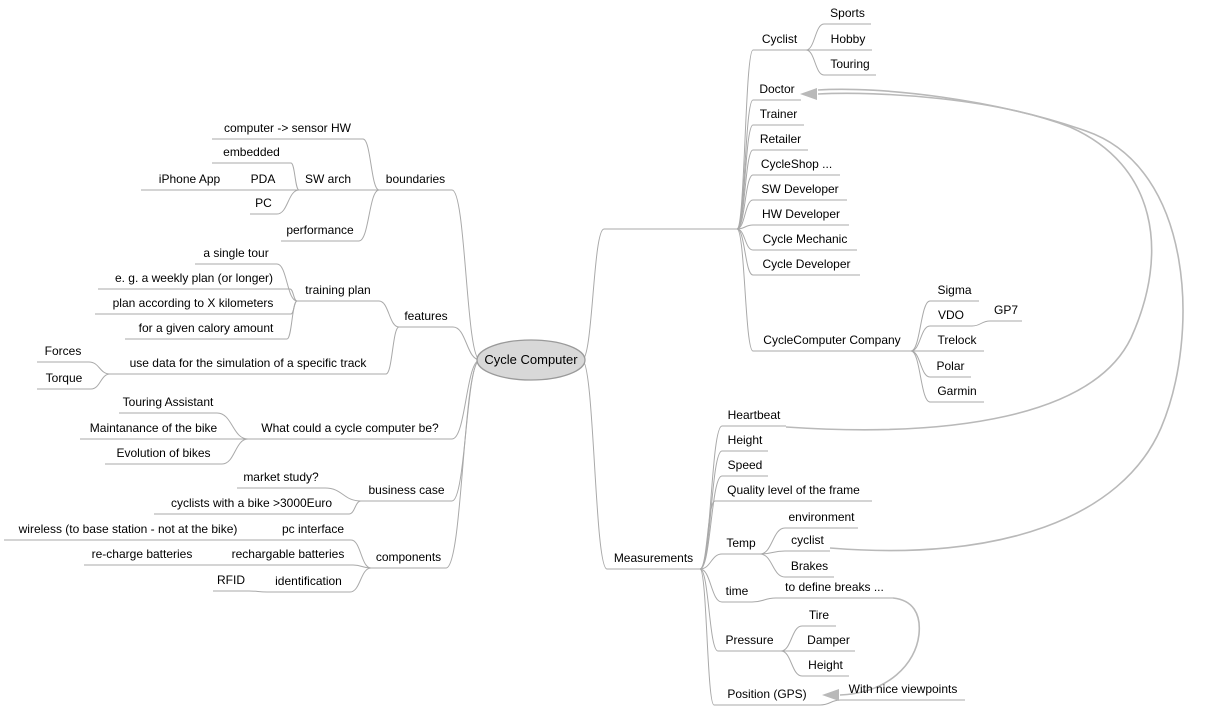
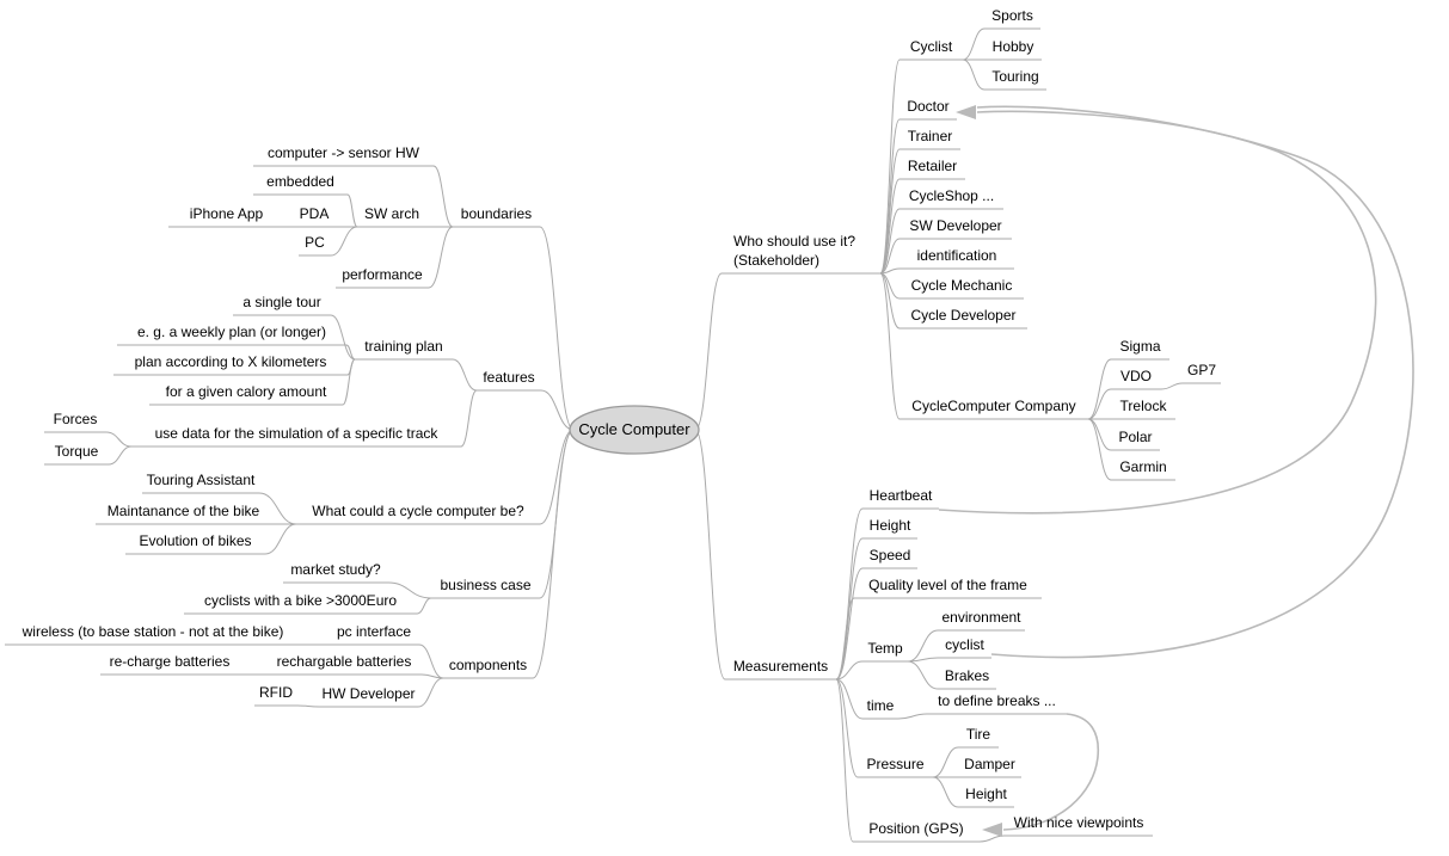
  Cycle Computer
+ Who should use it?
+ (Stakeholder)
  Cyclist
  Sports
  Hobby
  Touring
  Doctor
  Trainer
  Retailer
  CycleShop ...
  SW Developer
- HW Developer
+ identification
  Cycle Mechanic
  Cycle Developer
  CycleComputer Company
  Sigma
  VDO
  GP7
  Trelock
  Polar
  Garmin
  Measurements
  Heartbeat
  Height
  Speed
  Quality level of the frame
  Temp
  environment
  cyclist
  Brakes
  time
  to define breaks ...
  Pressure
  Tire
  Damper
  Height
  Position (GPS)
  With nice viewpoints
  boundaries
  computer -> sensor HW
  SW arch
  performance
  embedded
  PDA
  PC
  iPhone App
  features
  training plan
  a single tour
  e. g. a weekly plan (or longer)
  plan according to X kilometers
  for a given calory amount
  use data for the simulation of a specific track
  Forces
  Torque
  What could a cycle computer be?
  Touring Assistant
  Maintanance of the bike
  Evolution of bikes
  business case
  market study?
  cyclists with a bike >3000Euro
  components
  pc interface
  wireless (to base station - not at the bike)
  rechargable batteries
  re-charge batteries
- identification
+ HW Developer
  RFID
